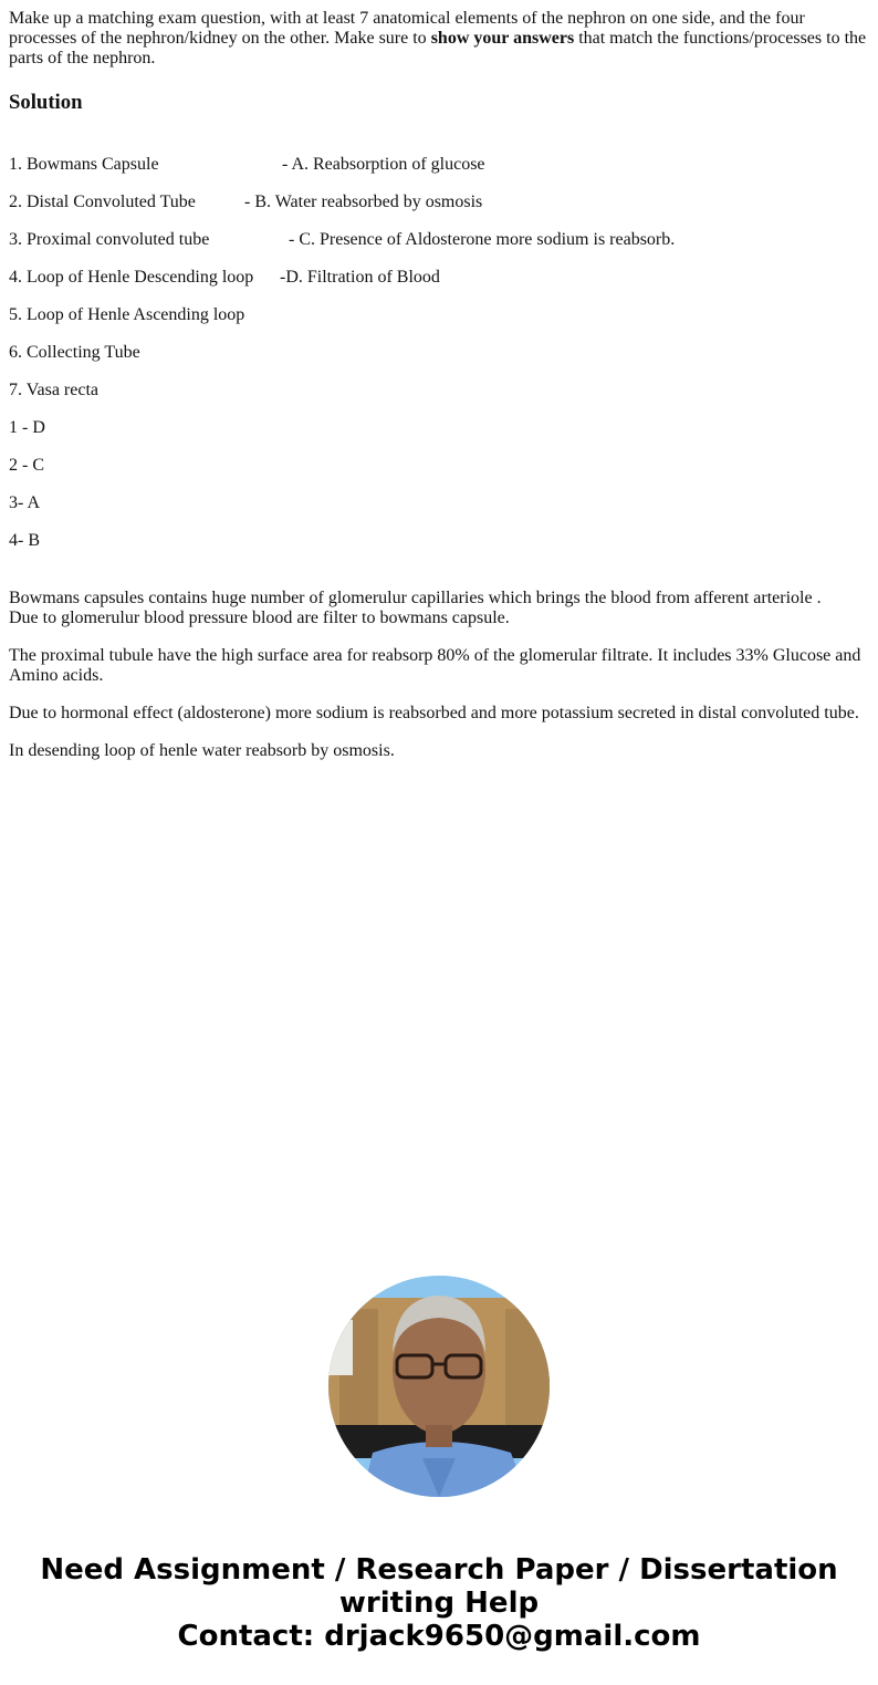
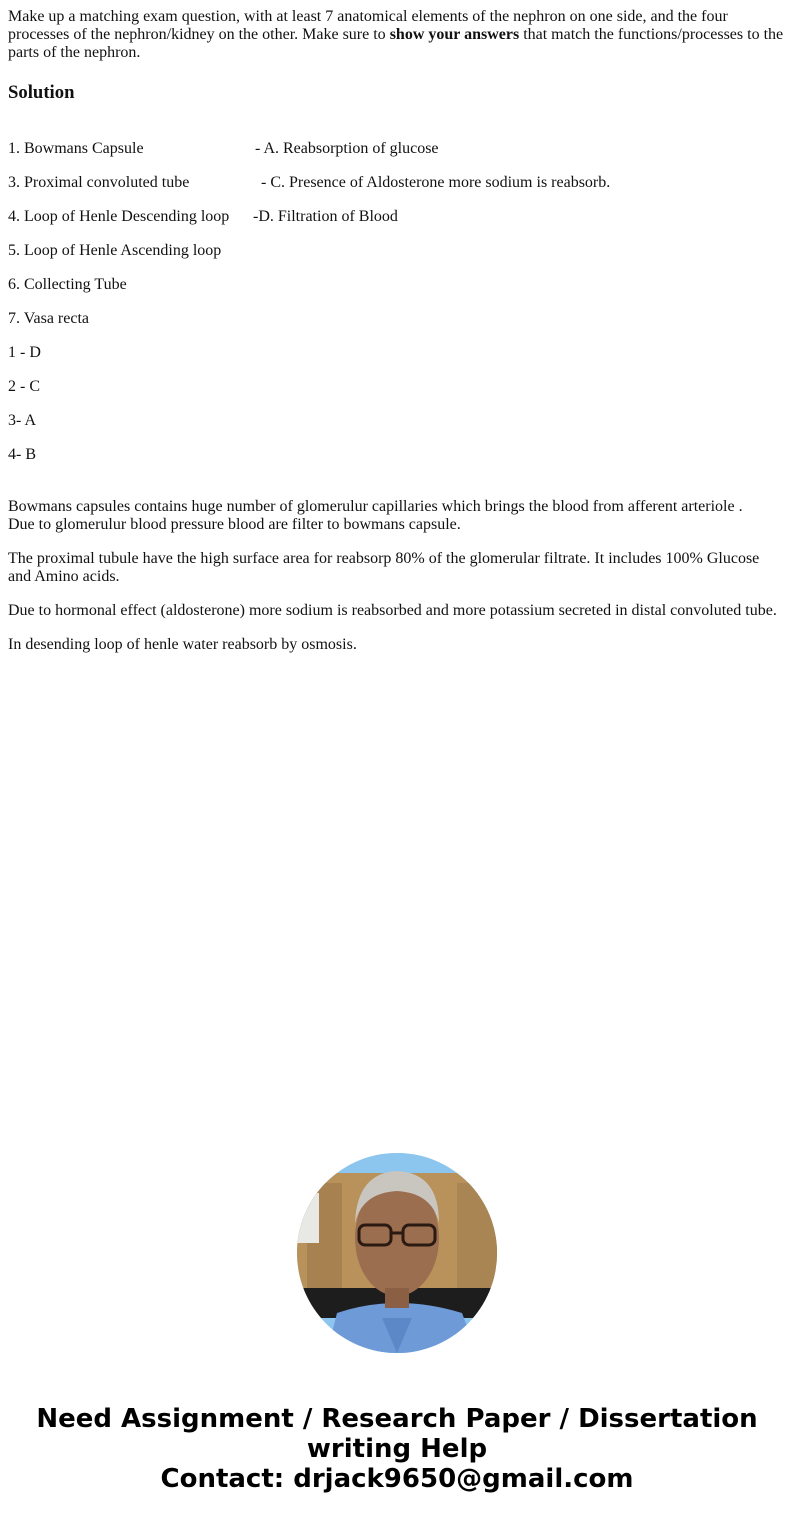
  Make up a matching exam question, with at least 7 anatomical elements of the nephron on one side, and the four processes of the nephron/kidney on the other. Make sure to show your answers that match the functions/processes to the parts of the nephron.
  Solution
  1. Bowmans Capsule
  - A. Reabsorption of glucose
- 2. Distal Convoluted Tube
- - B. Water reabsorbed by osmosis
  3. Proximal convoluted tube
  - C. Presence of Aldosterone more sodium is reabsorb.
  4. Loop of Henle Descending loop
  -D. Filtration of Blood
  5. Loop of Henle Ascending loop
  6. Collecting Tube
  7. Vasa recta
  1 - D
  2 - C
  3- A
  4- B
  Bowmans capsules contains huge number of glomerulur capillaries which brings the blood from afferent arteriole .
  Due to glomerulur blood pressure blood are filter to bowmans capsule.
- The proximal tubule have the high surface area for reabsorp 80% of the glomerular filtrate. It includes 33% Glucose and Amino acids.
+ The proximal tubule have the high surface area for reabsorp 80% of the glomerular filtrate. It includes 100% Glucose and Amino acids.
  Due to hormonal effect (aldosterone) more sodium is reabsorbed and more potassium secreted in distal convoluted tube.
  In desending loop of henle water reabsorb by osmosis.
  Need Assignment / Research Paper / Dissertation
  writing Help
  Contact: drjack9650@gmail.com
